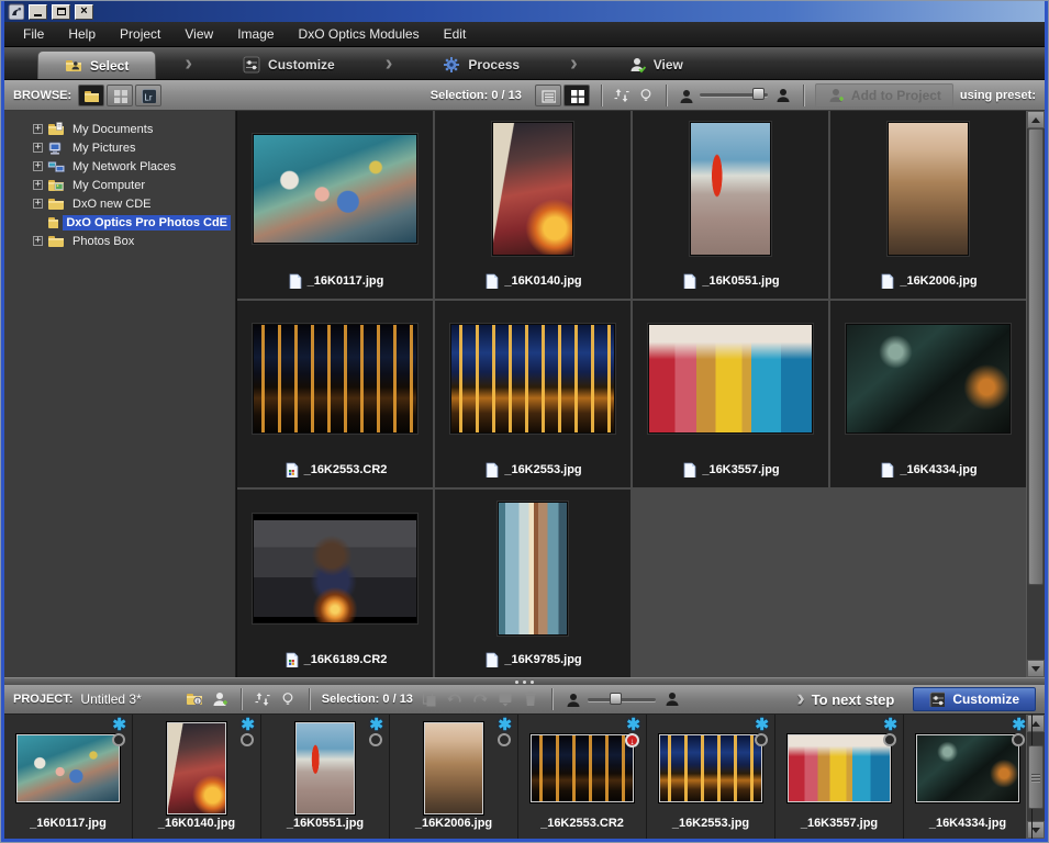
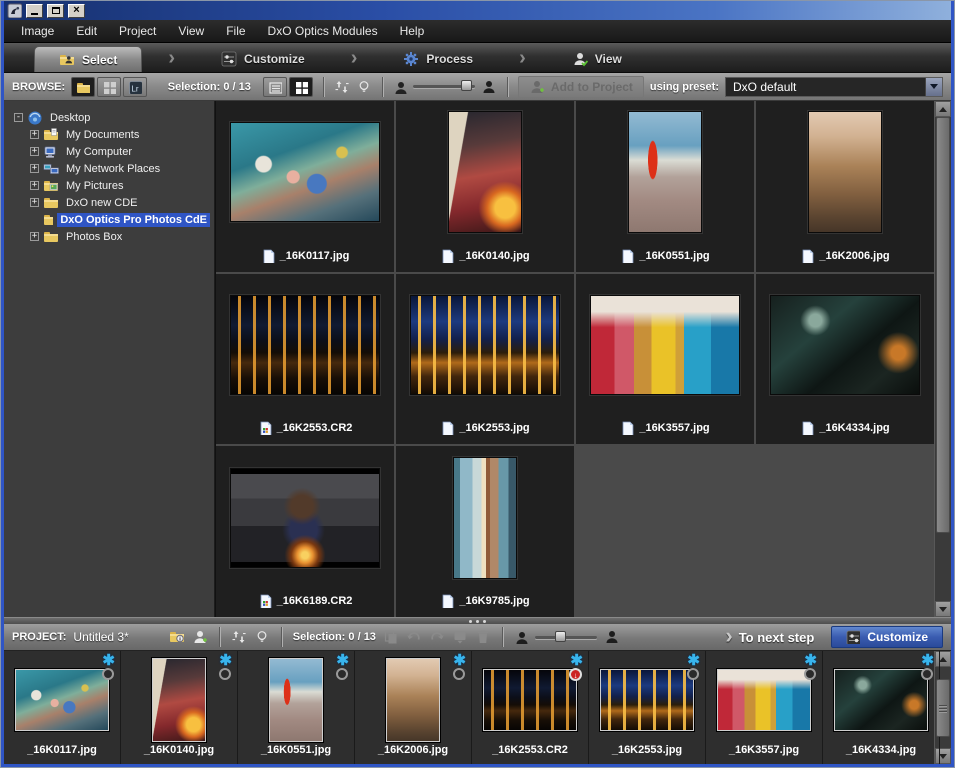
  ×
- File
+ Image
- Help
+ Edit
  Project
  View
- Image
+ File
  DxO Optics Modules
- Edit
+ Help
  Select
  ›
  Customize
  ›
  Process
  ›
  View
  BROWSE:
  Selection: 0 / 13
  Add to Project
  using preset:
+ DxO default
+ -
+ Desktop
  +
  My Documents
  +
- My Pictures
+ My Computer
  +
  My Network Places
  +
- My Computer
+ My Pictures
  +
  DxO new CDE
  DxO Optics Pro Photos CdE
  +
  Photos Box
  _16K0117.jpg
  _16K0140.jpg
  _16K0551.jpg
  _16K2006.jpg
  _16K2553.CR2
  _16K2553.jpg
  _16K3557.jpg
  _16K4334.jpg
  _16K6189.CR2
  _16K9785.jpg
  PROJECT:
  Untitled 3*
  Selection: 0 / 13
  ›
  To next step
  Customize
  ✱
  _16K0117.jpg
  ✱
  _16K0140.jpg
  ✱
  _16K0551.jpg
  ✱
  _16K2006.jpg
  ✱
  ↓
  _16K2553.CR2
  ✱
  _16K2553.jpg
  ✱
  _16K3557.jpg
  ✱
  _16K4334.jpg
